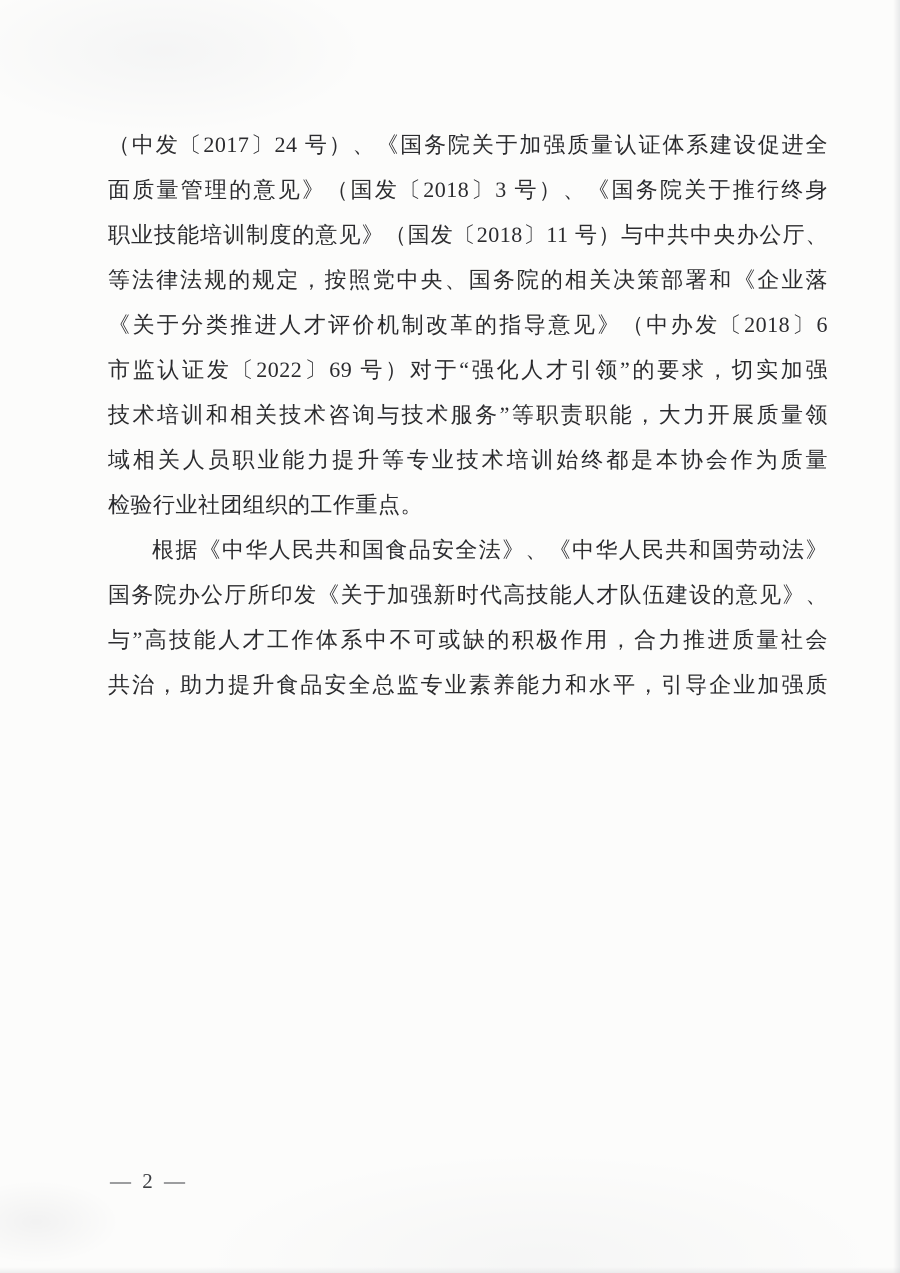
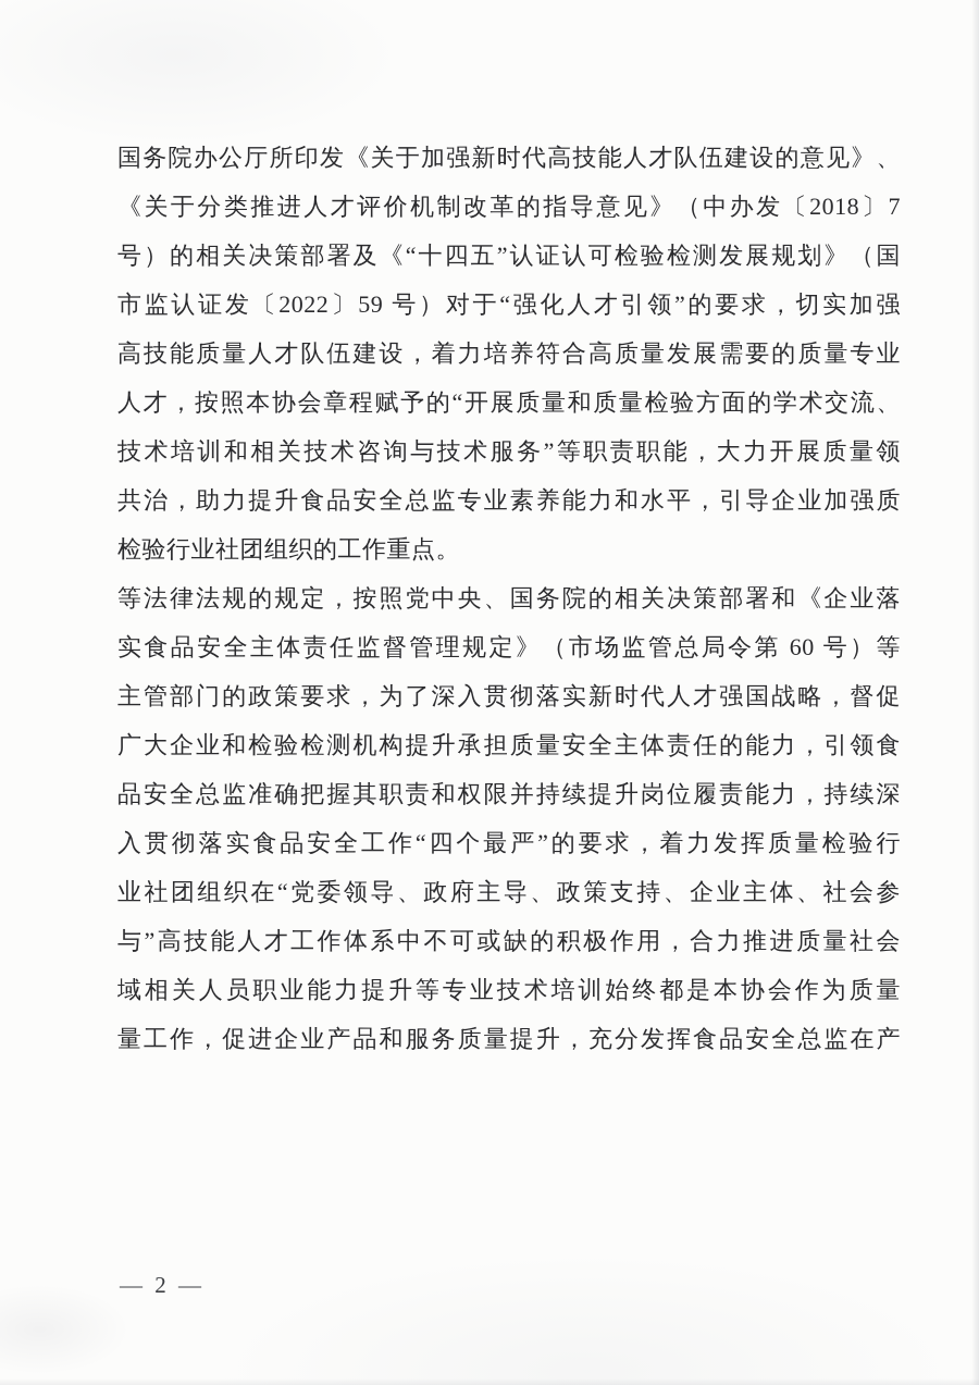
- （中发〔2017〕24 号）、《国务院关于加强质量认证体系建设促进全
- 面质量管理的意见》（国发〔2018〕3 号）、《国务院关于推行终身
- 职业技能培训制度的意见》（国发〔2018〕11 号）与中共中央办公厅、
- 等法律法规的规定，按照党中央、国务院的相关决策部署和《企业落
+ 国务院办公厅所印发《关于加强新时代高技能人才队伍建设的意见》、
- 《关于分类推进人才评价机制改革的指导意见》（中办发〔2018〕6
+ 《关于分类推进人才评价机制改革的指导意见》（中办发〔2018〕7
+ 号）的相关决策部署及《“十四五”认证认可检验检测发展规划》（国
- 市监认证发〔2022〕69 号）对于“强化人才引领”的要求，切实加强
+ 市监认证发〔2022〕59 号）对于“强化人才引领”的要求，切实加强
+ 高技能质量人才队伍建设，着力培养符合高质量发展需要的质量专业
+ 人才，按照本协会章程赋予的“开展质量和质量检验方面的学术交流、
  技术培训和相关技术咨询与技术服务”等职责职能，大力开展质量领
- 域相关人员职业能力提升等专业技术培训始终都是本协会作为质量
+ 共治，助力提升食品安全总监专业素养能力和水平，引导企业加强质
  检验行业社团组织的工作重点。
- 根据《中华人民共和国食品安全法》、《中华人民共和国劳动法》
- 国务院办公厅所印发《关于加强新时代高技能人才队伍建设的意见》、
+ 等法律法规的规定，按照党中央、国务院的相关决策部署和《企业落
+ 实食品安全主体责任监督管理规定》（市场监管总局令第 60 号）等
+ 主管部门的政策要求，为了深入贯彻落实新时代人才强国战略，督促
+ 广大企业和检验检测机构提升承担质量安全主体责任的能力，引领食
+ 品安全总监准确把握其职责和权限并持续提升岗位履责能力，持续深
+ 入贯彻落实食品安全工作“四个最严”的要求，着力发挥质量检验行
+ 业社团组织在“党委领导、政府主导、政策支持、企业主体、社会参
  与”高技能人才工作体系中不可或缺的积极作用，合力推进质量社会
- 共治，助力提升食品安全总监专业素养能力和水平，引导企业加强质
+ 域相关人员职业能力提升等专业技术培训始终都是本协会作为质量
+ 量工作，促进企业产品和服务质量提升，充分发挥食品安全总监在产
  — 2 —
